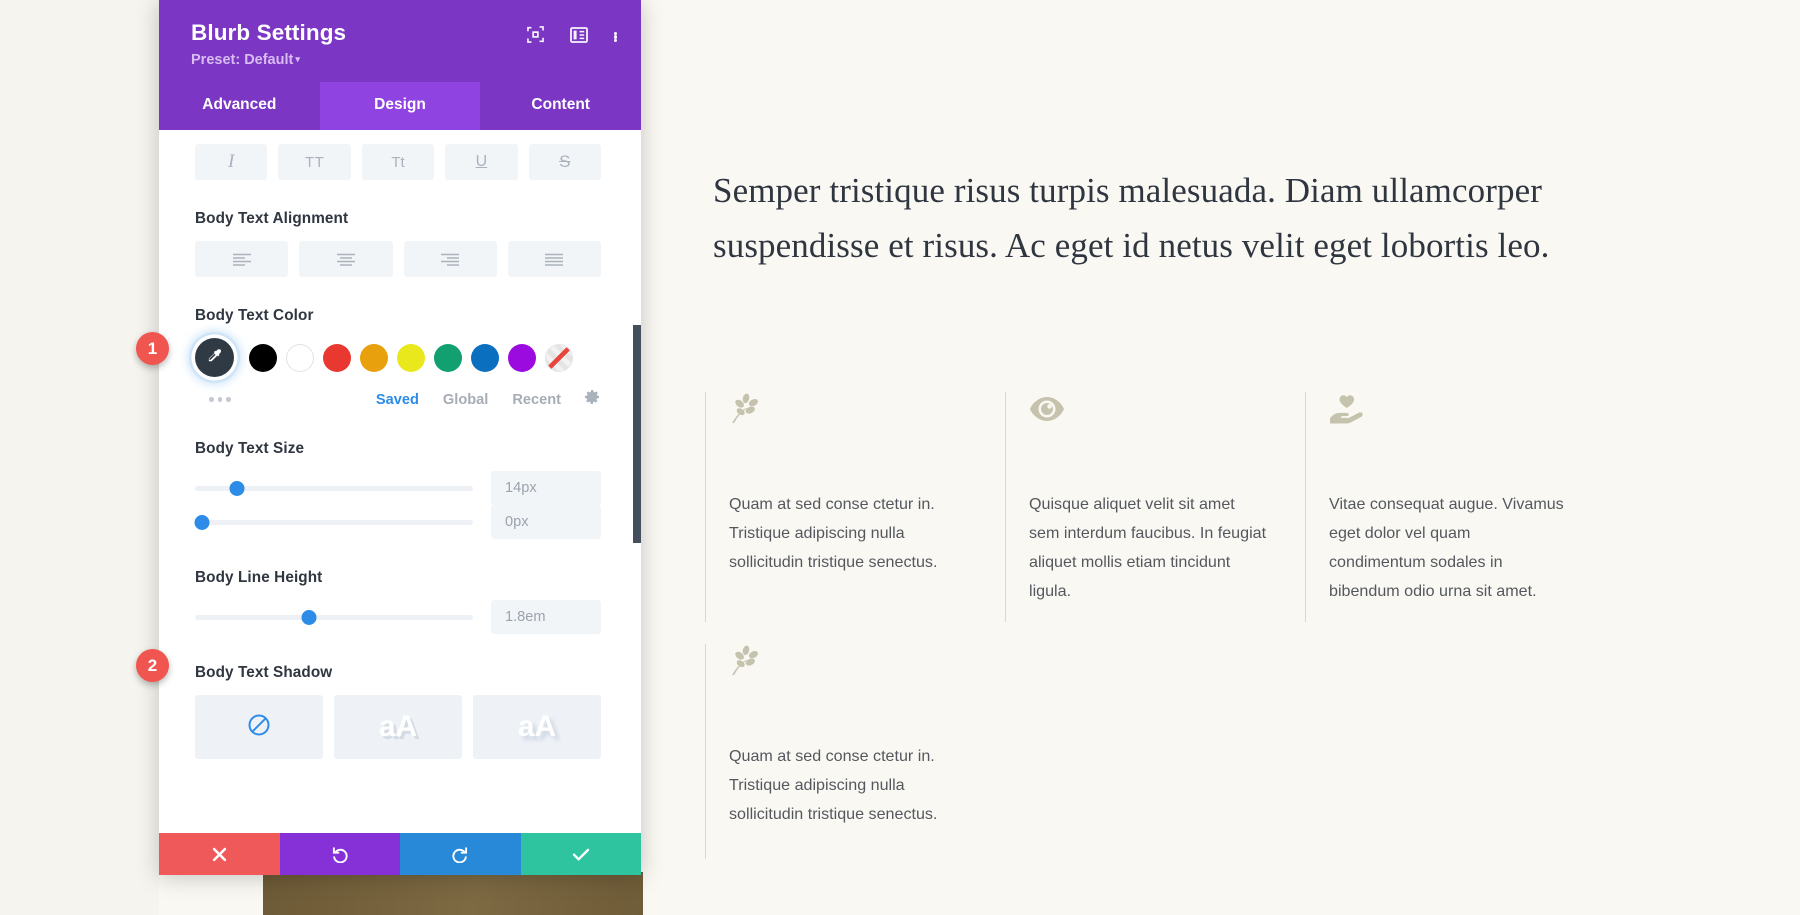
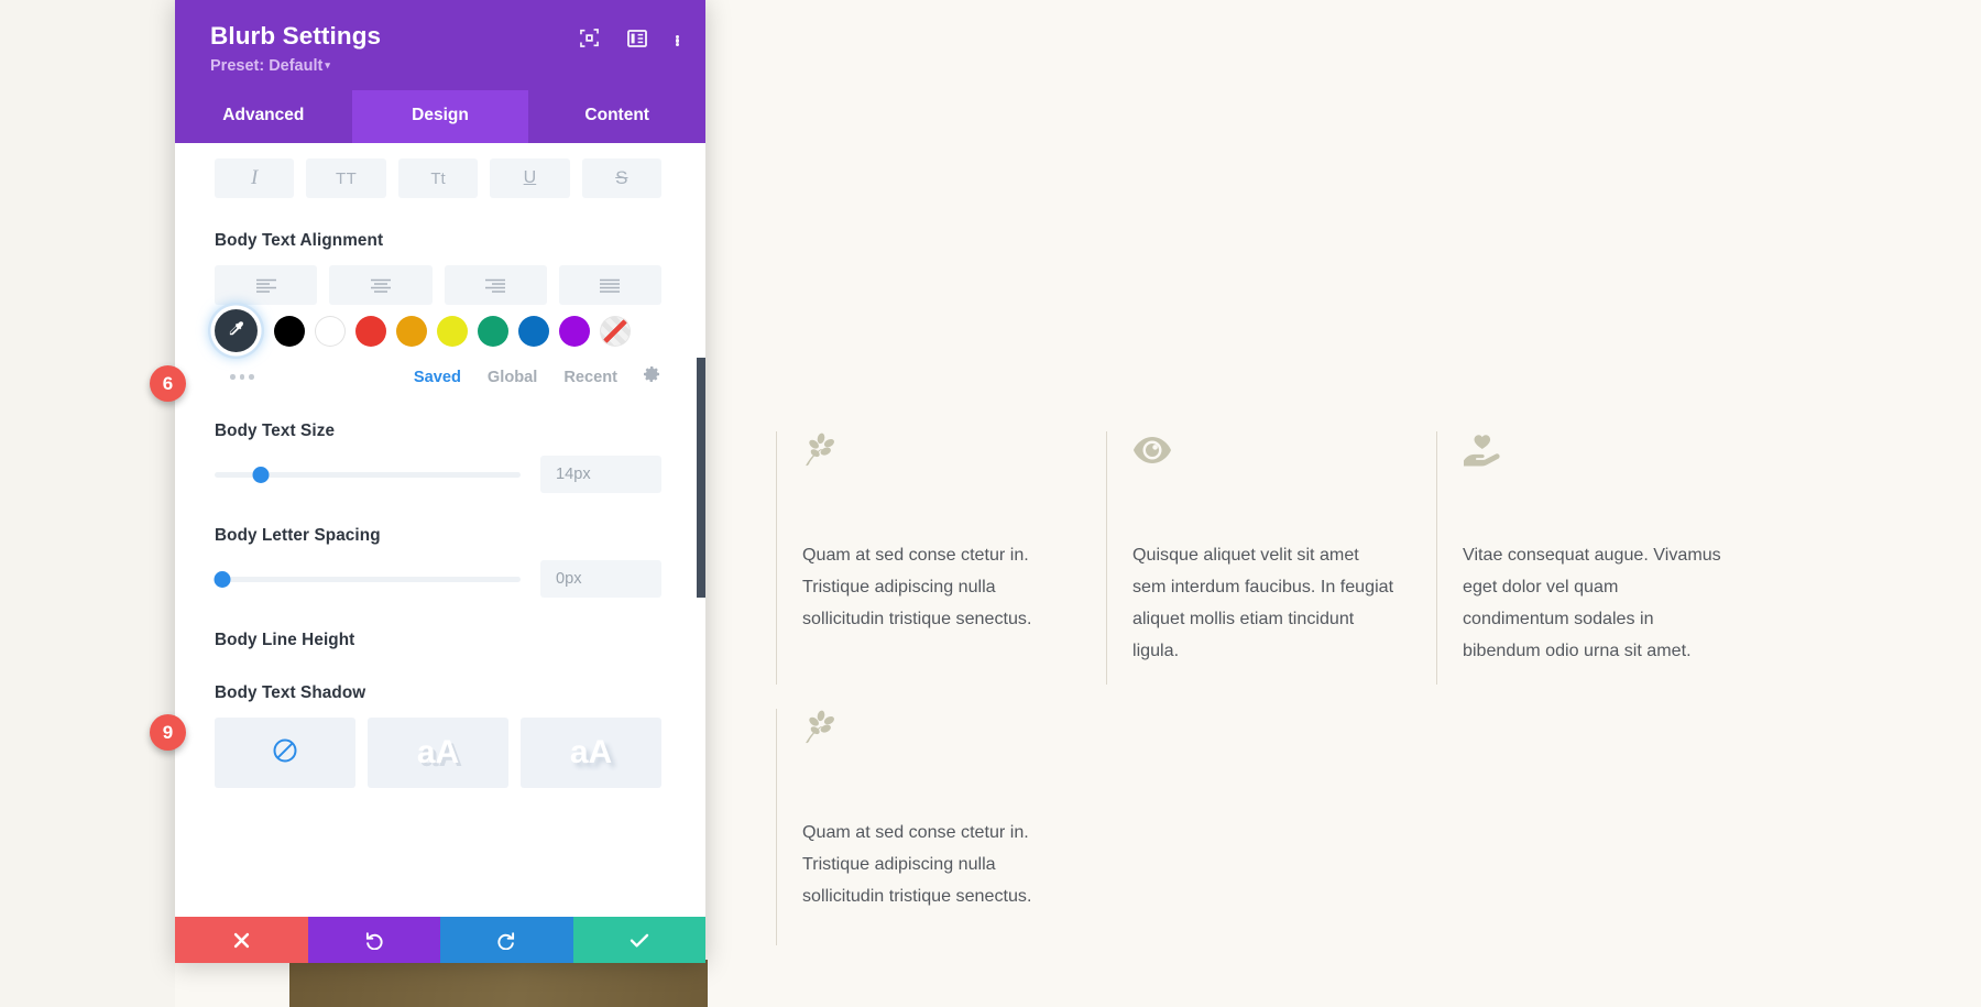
- Semper tristique risus turpis malesuada. Diam ullamcorper suspendisse et risus. Ac eget id netus velit eget lobortis leo.
  Quam at sed conse ctetur in. Tristique adipiscing nulla sollicitudin tristique senectus.
  Quisque aliquet velit sit amet sem interdum faucibus. In feugiat aliquet mollis etiam tincidunt ligula.
  Vitae consequat augue. Vivamus eget dolor vel quam condimentum sodales in bibendum odio urna sit amet.
  Quam at sed conse ctetur in. Tristique adipiscing nulla sollicitudin tristique senectus.
  Blurb Settings
  Preset: Default ▾
  Advanced
  Design
  Content
  I
  TT
  Tt
  U
  S
  Body Text Alignment
- Body Text Color
  Saved
  Global
  Recent
  Body Text Size
  14px
+ Body Letter Spacing
  0px
  Body Line Height
- 1.8em
  Body Text Shadow
  aA
  aA
- 1
+ 6
- 2
+ 9
